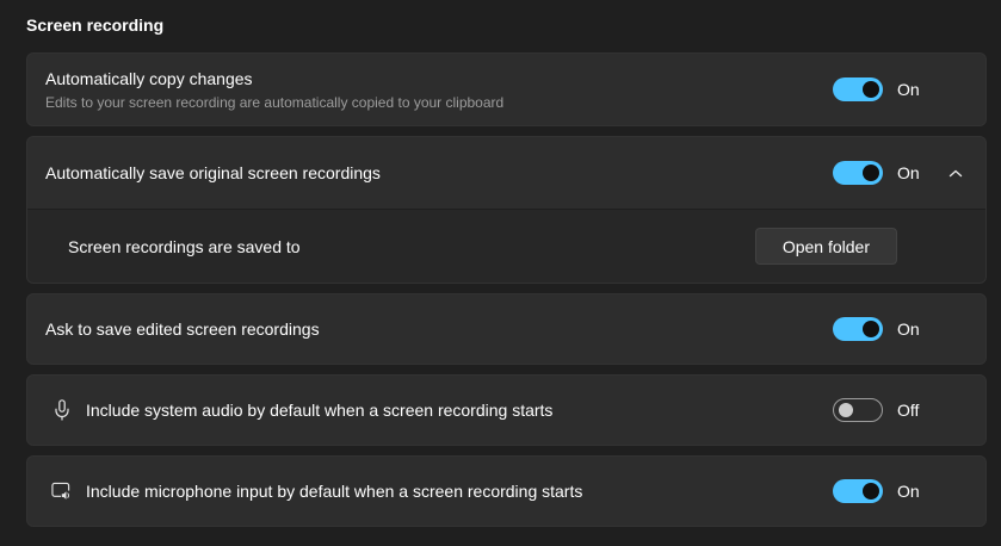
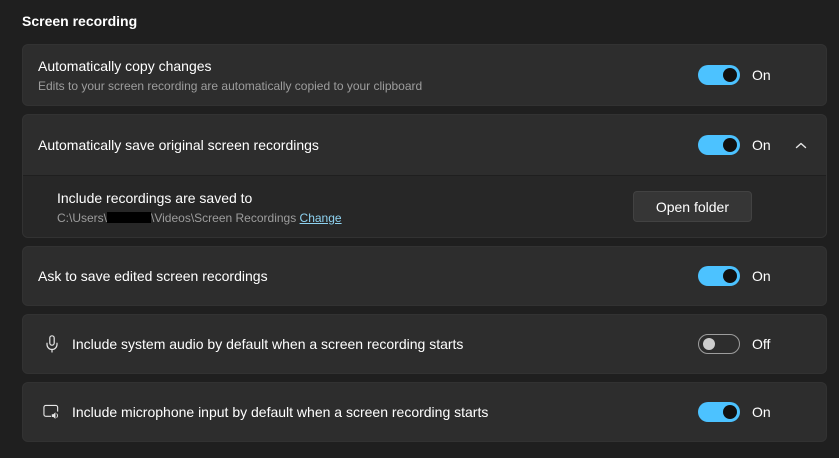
  Screen recording
  Automatically copy changes
  Edits to your screen recording are automatically copied to your clipboard
  On
  Automatically save original screen recordings
  On
- Screen recordings are saved to
+ Include recordings are saved to
+ C:\Users\ \Videos\Screen Recordings Change
  Open folder
  Ask to save edited screen recordings
  On
  Include system audio by default when a screen recording starts
  Off
  Include microphone input by default when a screen recording starts
  On
